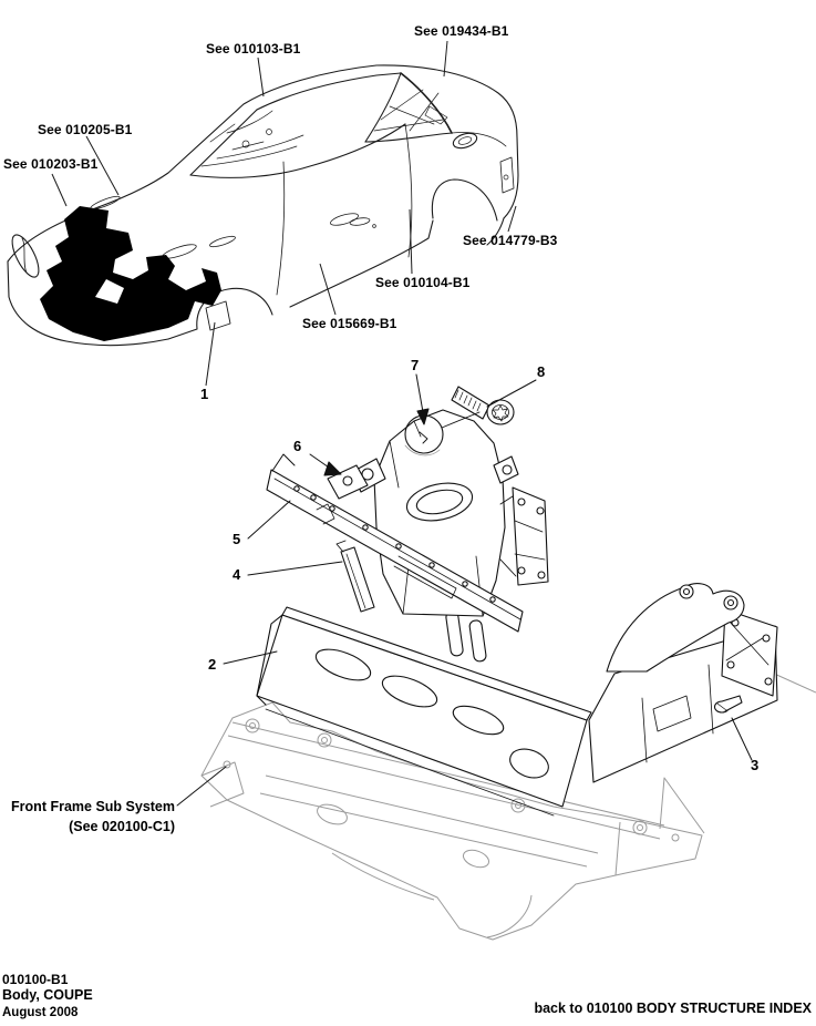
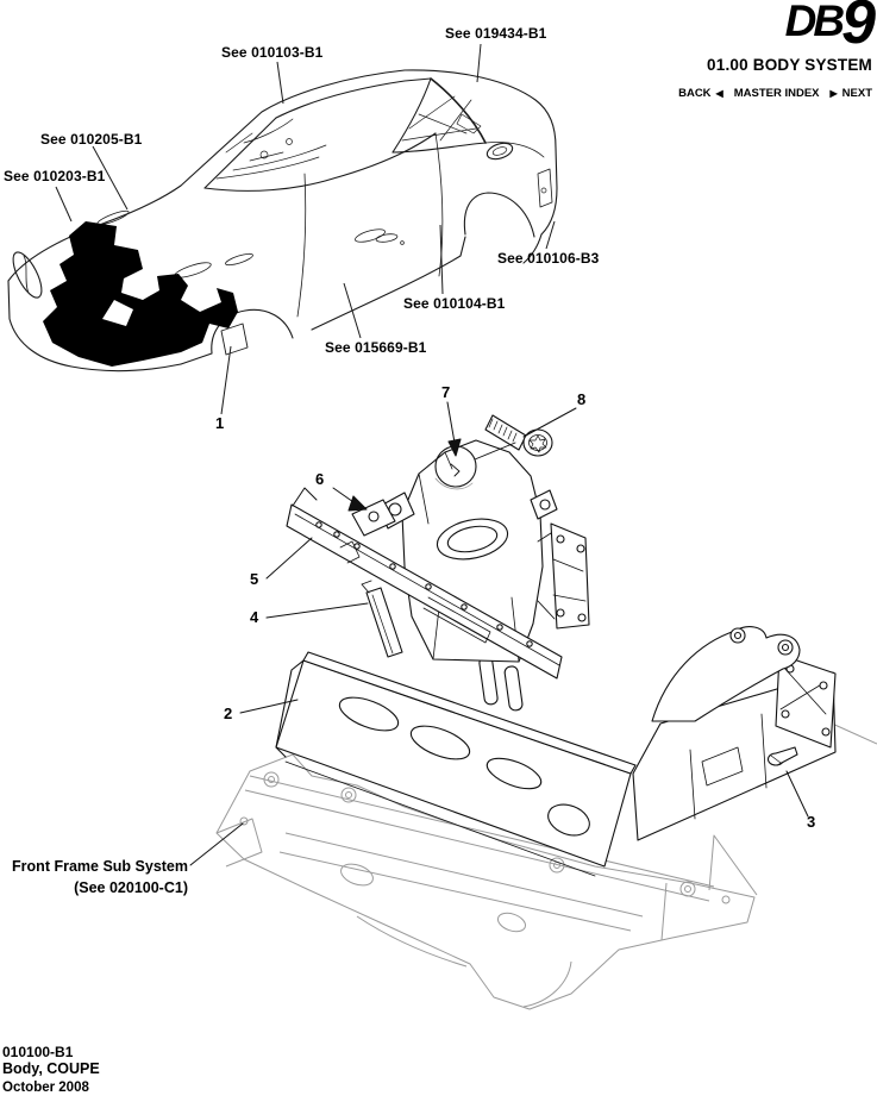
+ DB9
+ 01.00 BODY SYSTEM
+ BACK
+ ◀
+ MASTER INDEX
+ ▶
+ NEXT
  See 010103-B1
  See 019434-B1
  See 010205-B1
  See 010203-B1
- See 014779-B3
+ See 010106-B3
  See 010104-B1
  See 015669-B1
  1
  2
  3
  4
  5
  6
  7
  8
  Front Frame Sub System
  (See 020100-C1)
  010100-B1
  Body, COUPE
- August 2008
+ October 2008
- back to 010100 BODY STRUCTURE INDEX
